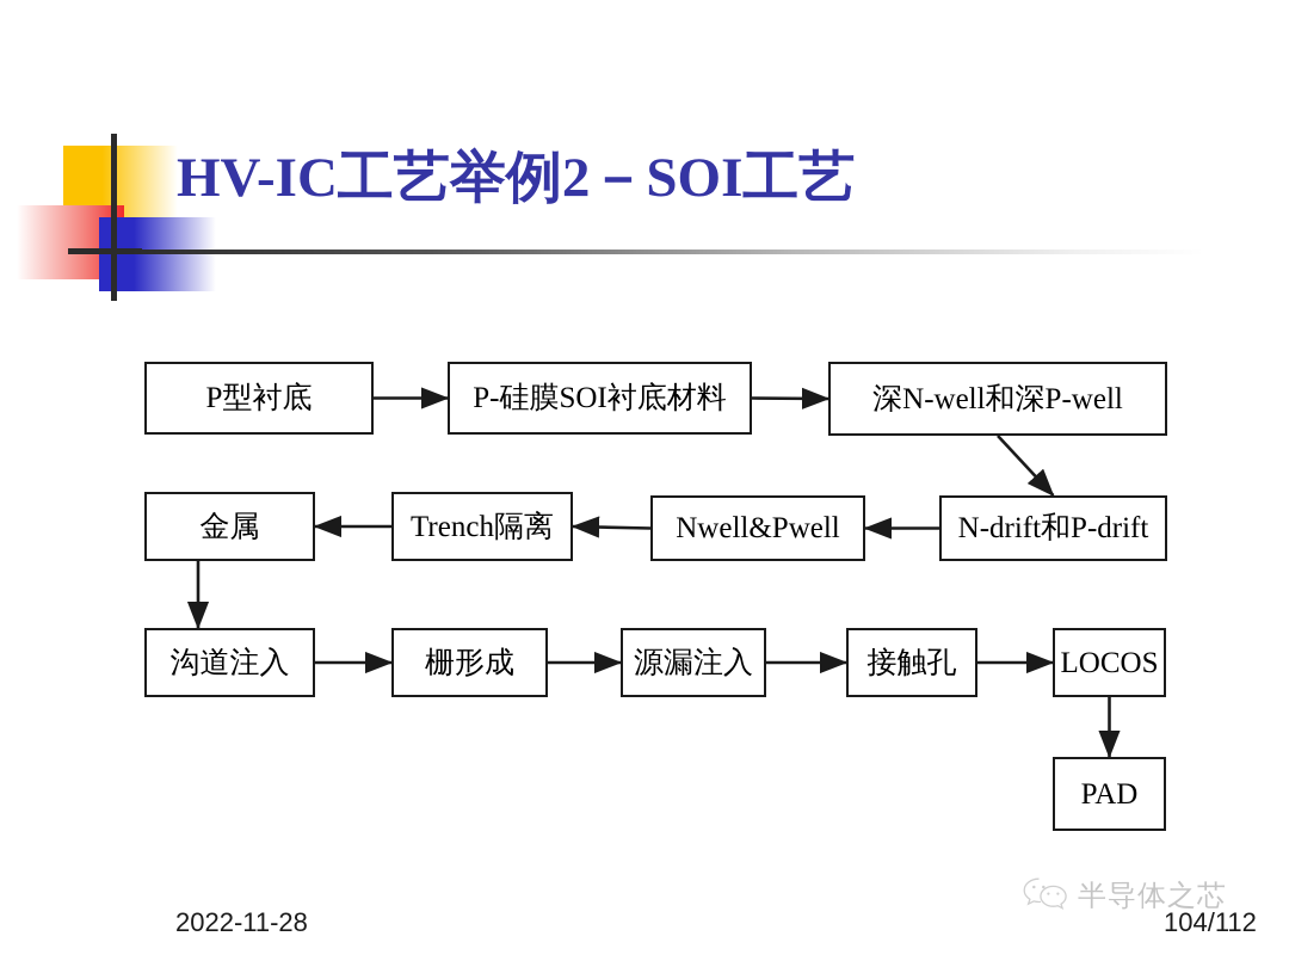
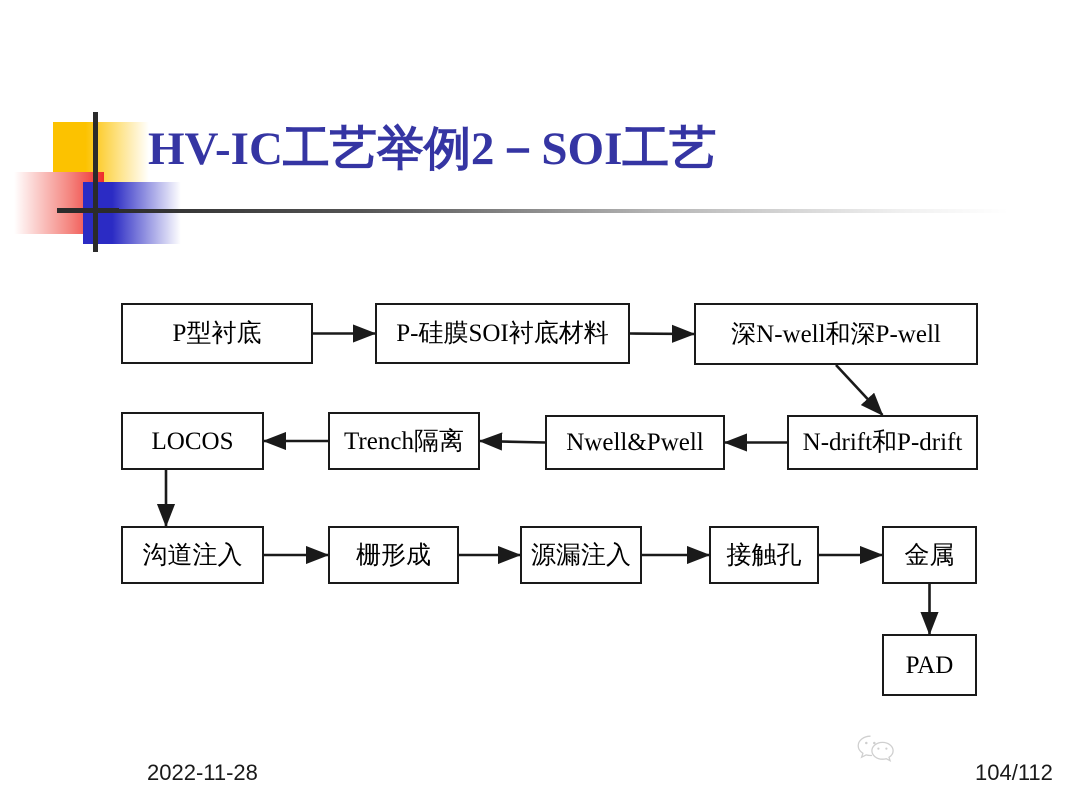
  HV-IC工艺举例2－SOI工艺
  P型衬底
  P-硅膜SOI衬底材料
  深N-well和深P-well
  N-drift和P-drift
  Nwell&Pwell
  Trench隔离
- 金属
+ LOCOS
  沟道注入
  栅形成
  源漏注入
  接触孔
- LOCOS
+ 金属
  PAD
  2022-11-28
- 半导体之芯
  104/112
